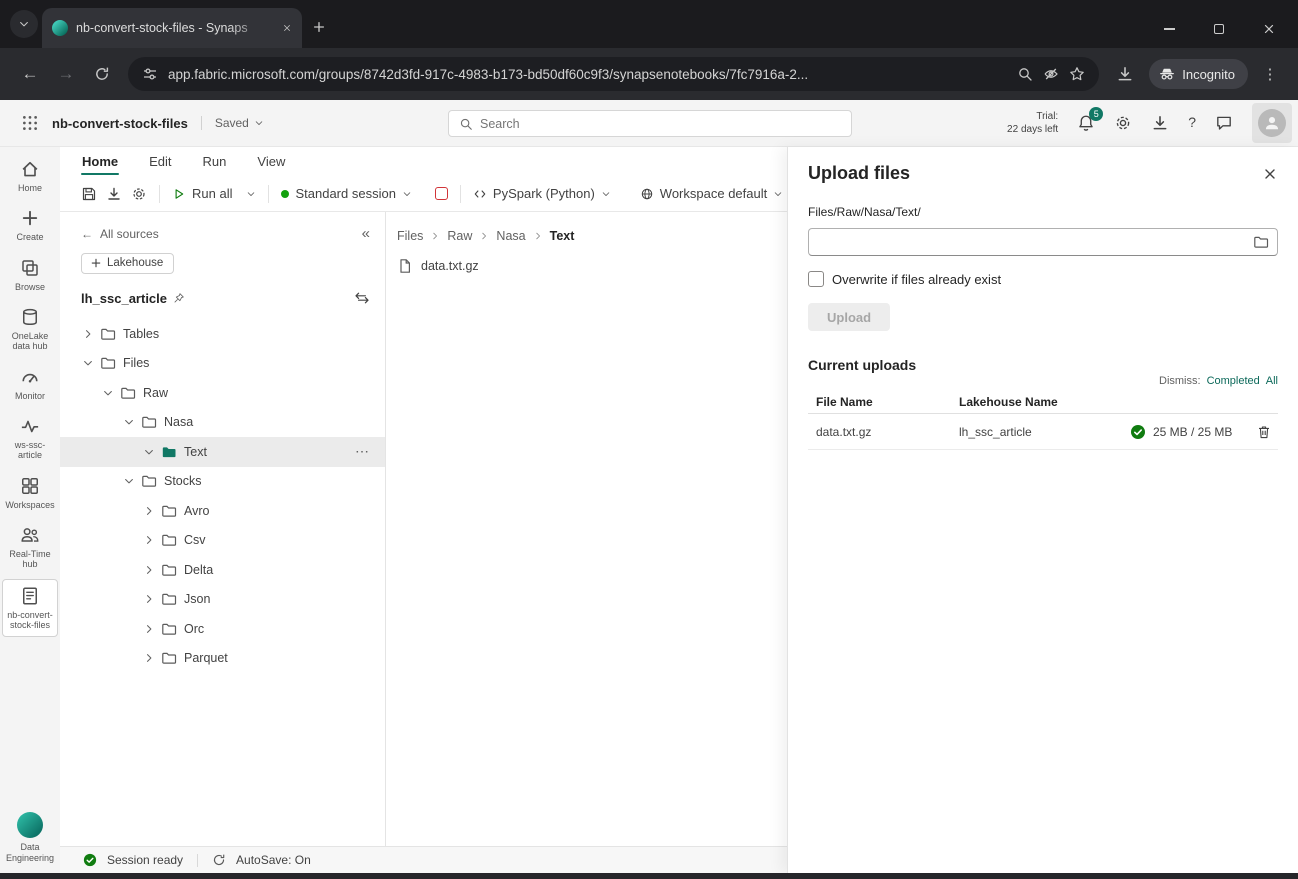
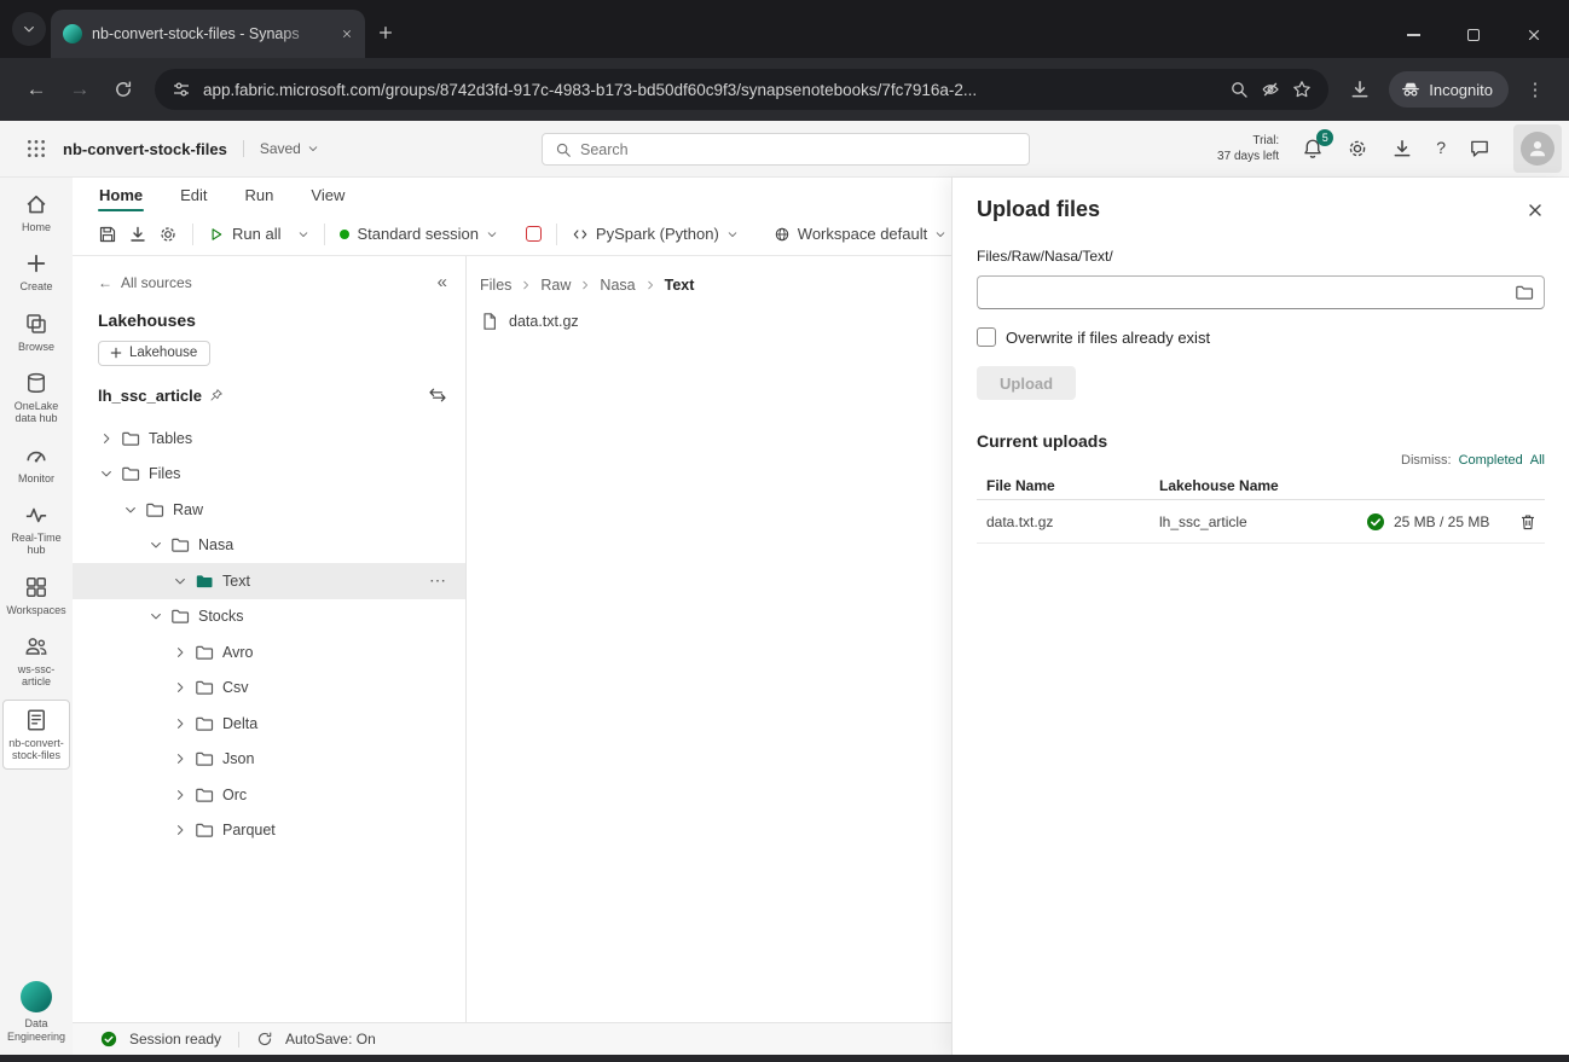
  nb-convert-stock-files - Synaps
  ←
  →
  app.fabric.microsoft.com/groups/8742d3fd-917c-4983-b173-bd50df60c9f3/synapsenotebooks/7fc7916a-2...
  Incognito
  ⋮
  nb-convert-stock-files
  Saved
  Search
  Trial:
- 22 days left
+ 37 days left
  5
  ?
  Home
  Create
  Browse
  OneLake data hub
  Monitor
- ws-ssc-article
+ Real-Time hub
  Workspaces
- Real-Time hub
+ ws-ssc-article
  nb-convert-stock-files
  Data Engineering
  Home
  Edit
  Run
  View
  Run all
  Standard session
  PySpark (Python)
  Workspace default
  ←
  All sources
  «
+ Lakehouses
  Lakehouse
  lh_ssc_article
  Tables
  Files
  Raw
  Nasa
  Text
  ⋯
  Stocks
  Avro
  Csv
  Delta
  Json
  Orc
  Parquet
  Files
  Raw
  Nasa
  Text
  data.txt.gz
  Session ready
  AutoSave: On
  Upload files
  Files/Raw/Nasa/Text/
  Overwrite if files already exist
  Upload
  Current uploads
  Dismiss:
  Completed
  All
  File Name
  Lakehouse Name
  data.txt.gz
  lh_ssc_article
  25 MB / 25 MB
